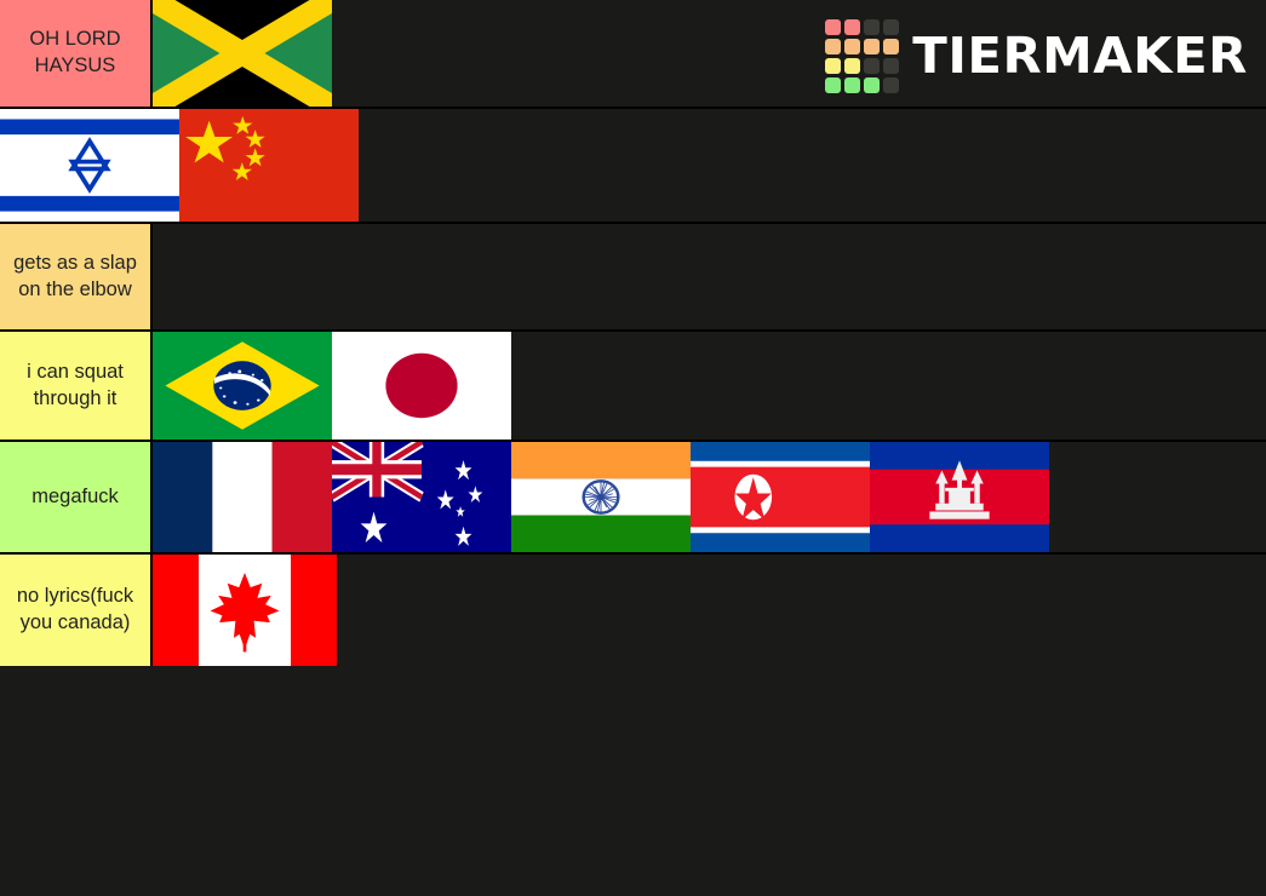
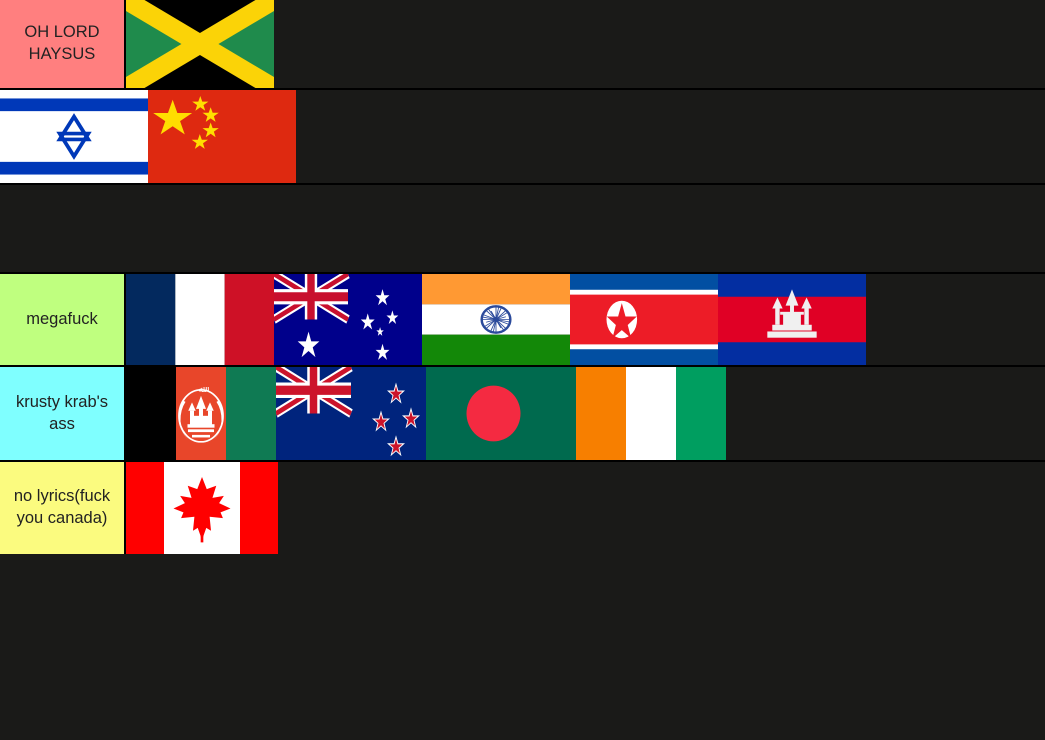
  OH LORD HAYSUS
- TIERMAKER
- gets as a slap on the elbow
- i can squat through it
  megafuck
+ krusty krab's ass
+ ﷲ
  no lyrics(fuck you canada)
